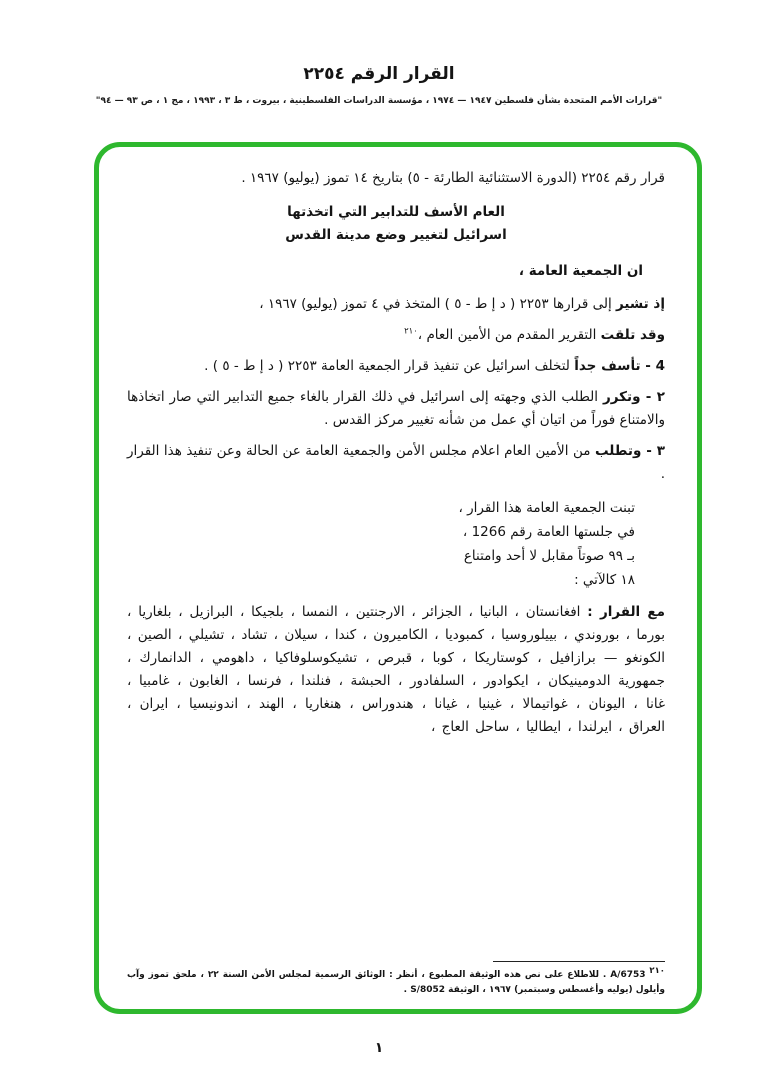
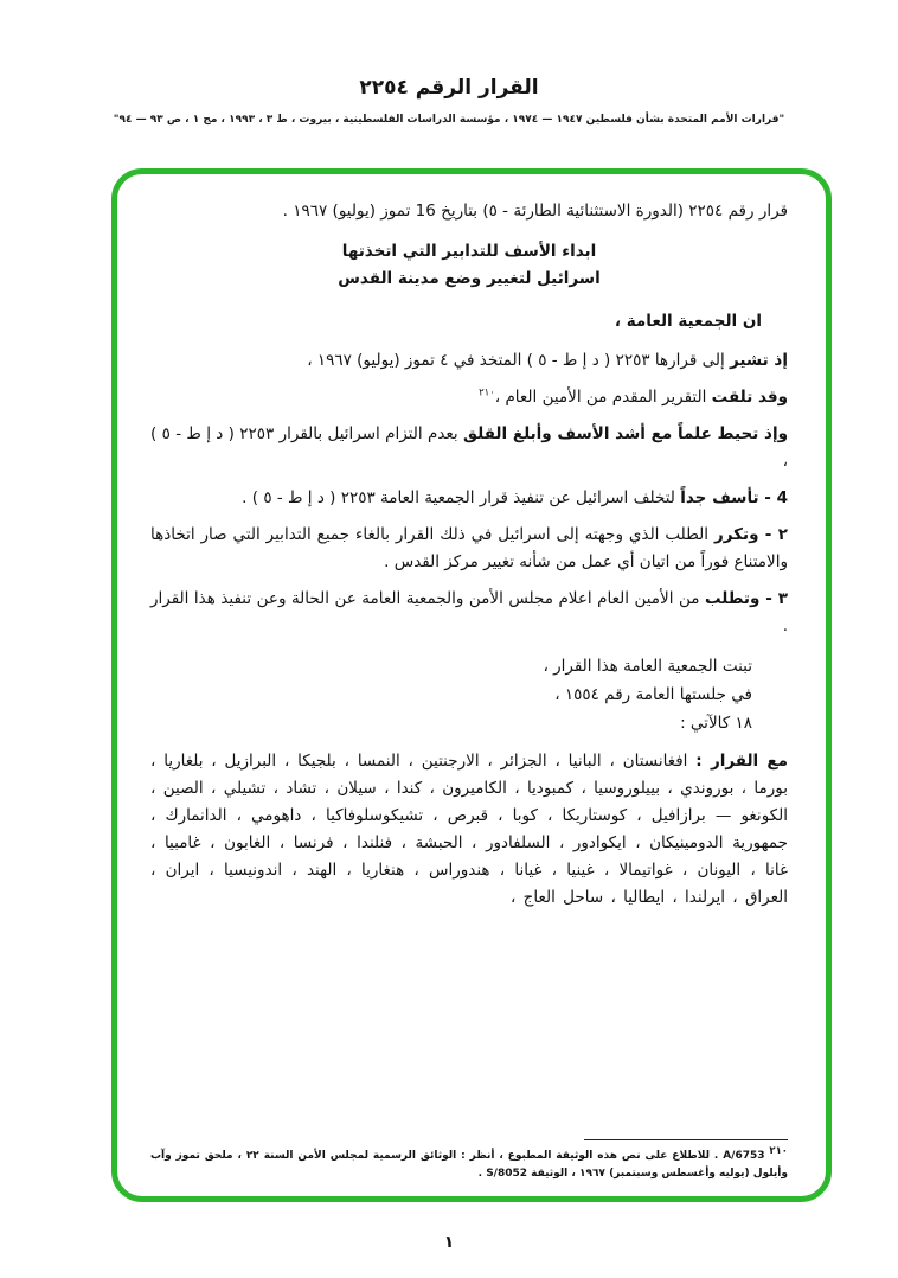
  القرار الرقم ٢٢٥٤
  "قرارات الأمم المتحدة بشأن فلسطين ١٩٤٧ — ١٩٧٤ ، مؤسسة الدراسات الفلسطينية ، بيروت ، ط ٣ ، ١٩٩٣ ، مج ١ ، ص ٩٣ — ٩٤"
- قرار رقم ٢٢٥٤ (الدورة الاستثنائية الطارئة - ٥) بتاريخ ١٤ تموز (يوليو) ١٩٦٧ .
+ قرار رقم ٢٢٥٤ (الدورة الاستثنائية الطارئة - ٥) بتاريخ 16 تموز (يوليو) ١٩٦٧ .
- العام الأسف للتدابير التي اتخذتها
+ ابداء الأسف للتدابير التي اتخذتها
  اسرائيل لتغيير وضع مدينة القدس
  ان الجمعية العامة ،
  إذ تشير إلى قرارها ٢٢٥٣ ( د إ ط - ٥ ) المتخذ في ٤ تموز (يوليو) ١٩٦٧ ،
  وقد تلقت التقرير المقدم من الأمين العام ،٢١٠
+ وإذ تحيط علماً مع أشد الأسف وأبلغ القلق بعدم التزام اسرائيل بالقرار ٢٢٥٣ ( د إ ط - ٥ ) ،
  4 - تأسف جداً لتخلف اسرائيل عن تنفيذ قرار الجمعية العامة ٢٢٥٣ ( د إ ط - ٥ ) .
  ٢ - وتكرر الطلب الذي وجهته إلى اسرائيل في ذلك القرار بالغاء جميع التدابير التي صار اتخاذها والامتناع فوراً من اتيان أي عمل من شأنه تغيير مركز القدس .
  ٣ - وتطلب من الأمين العام اعلام مجلس الأمن والجمعية العامة عن الحالة وعن تنفيذ هذا القرار .
  تبنت الجمعية العامة هذا القرار ،
- في جلستها العامة رقم 1266 ،
+ في جلستها العامة رقم ١٥٥٤ ،
- بـ ٩٩ صوتاً مقابل لا أحد وامتناع
  ١٨ كالآتي :
  مع القرار : افغانستان ، البانيا ، الجزائر ، الارجنتين ، النمسا ، بلجيكا ، البرازيل ، بلغاريا ، بورما ، بوروندي ، بييلوروسيا ، كمبوديا ، الكاميرون ، كندا ، سيلان ، تشاد ، تشيلي ، الصين ، الكونغو — برازافيل ، كوستاريكا ، كوبا ، قبرص ، تشيكوسلوفاكيا ، داهومي ، الدانمارك ، جمهورية الدومينيكان ، ايكوادور ، السلفادور ، الحبشة ، فنلندا ، فرنسا ، الغابون ، غامبيا ، غانا ، اليونان ، غواتيمالا ، غينيا ، غيانا ، هندوراس ، هنغاريا ، الهند ، اندونيسيا ، ايران ، العراق ، ايرلندا ، ايطاليا ، ساحل العاج ،
  ٢١٠ A/6753 . للاطلاع على نص هذه الوثيقة المطبوع ، أنظر : الوثائق الرسمية لمجلس الأمن السنة ٢٢ ، ملحق تموز وآب وأيلول (يوليه وأغسطس وسبتمبر) ١٩٦٧ ، الوثيقة S/8052 .
  ١
